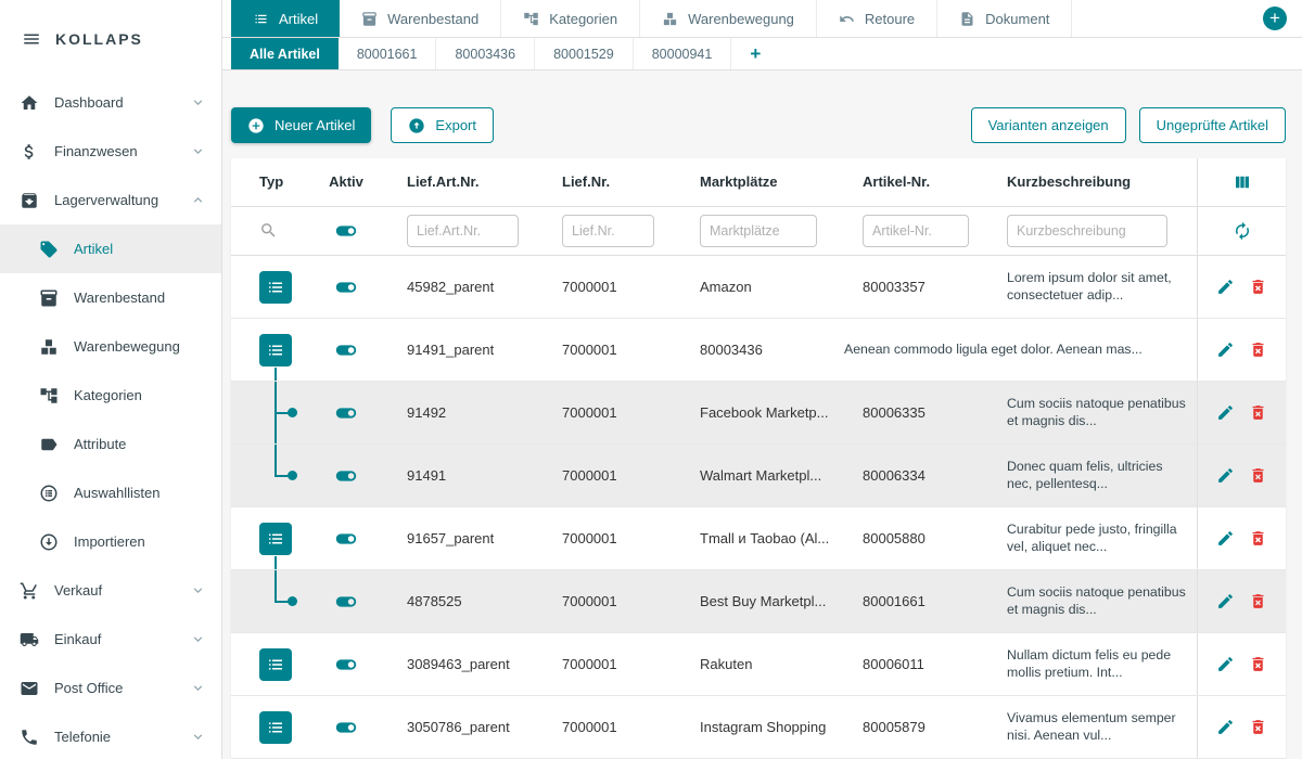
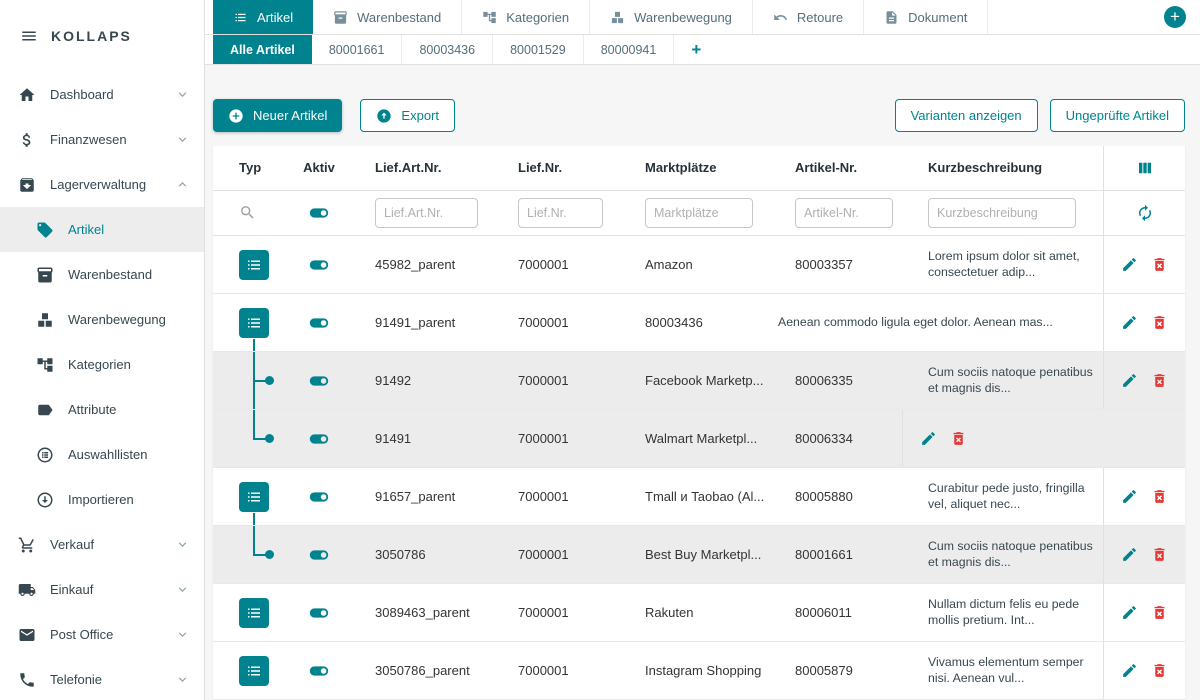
  KOLLAPS
  Dashboard
  Finanzwesen
  Lagerverwaltung
  Artikel
  Warenbestand
  Warenbewegung
  Kategorien
  Attribute
  Auswahllisten
  Importieren
  Verkauf
  Einkauf
  Post Office
  Telefonie
  Artikel
  Warenbestand
  Kategorien
  Warenbewegung
  Retoure
  Dokument
  +
  Alle Artikel
  80001661
  80003436
  80001529
  80000941
  +
  Neuer Artikel
  Export
  Varianten anzeigen
  Ungeprüfte Artikel
  Typ
  Aktiv
  Lief.Art.Nr.
  Lief.Nr.
  Marktplätze
  Artikel-Nr.
  Kurzbeschreibung
  Lief.Art.Nr.
  Lief.Nr.
  Marktplätze
  Artikel-Nr.
  Kurzbeschreibung
  45982_parent
  7000001
  Amazon
  80003357
  Lorem ipsum dolor sit amet, consectetuer adip...
  91491_parent
  7000001
  80003436
  Aenean commodo ligula eget dolor. Aenean mas...
  91492
  7000001
  Facebook Marketp...
  80006335
  Cum sociis natoque penatibus et magnis dis...
  91491
  7000001
  Walmart Marketpl...
  80006334
- Donec quam felis, ultricies nec, pellentesq...
  91657_parent
  7000001
  Tmall и Taobao (Al...
  80005880
  Curabitur pede justo, fringilla vel, aliquet nec...
- 4878525
+ 3050786
  7000001
  Best Buy Marketpl...
  80001661
  Cum sociis natoque penatibus et magnis dis...
  3089463_parent
  7000001
  Rakuten
  80006011
  Nullam dictum felis eu pede mollis pretium. Int...
  3050786_parent
  7000001
  Instagram Shopping
  80005879
  Vivamus elementum semper nisi. Aenean vul...
